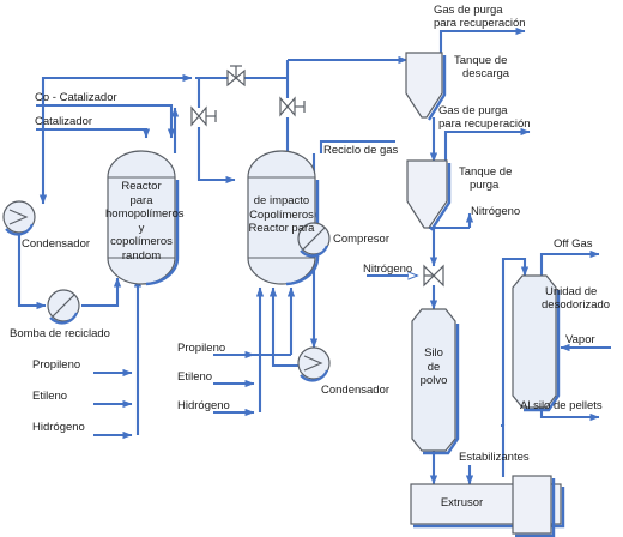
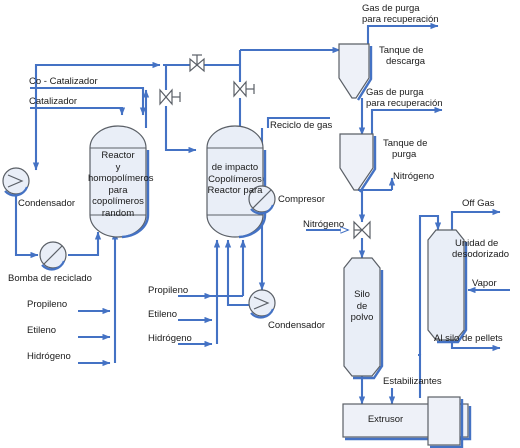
  Co - Catalizador
  Catalizador
  Propileno
  Etileno
  Hidrógeno
  Propileno
  Etileno
  Hidrógeno
  Reciclo de gas
  Gas de purga
  para recuperación
  Gas de purga
  para recuperación
  Nitrógeno
  Nitrógeno
  Off Gas
  Vapor
  Al silo de pellets
  Estabilizantes
  Condensador
  Bomba de reciclado
  Compresor
  Condensador
  Tanque de
  descarga
  Tanque de
  purga
  Unidad de
  desodorizado
  Reactor
- para
+ y
  homopolímeros
- y
+ para
  copolímeros
  random
  de impacto
  Copolímeros
  Reactor para
  Silo
  de
  polvo
  Extrusor
